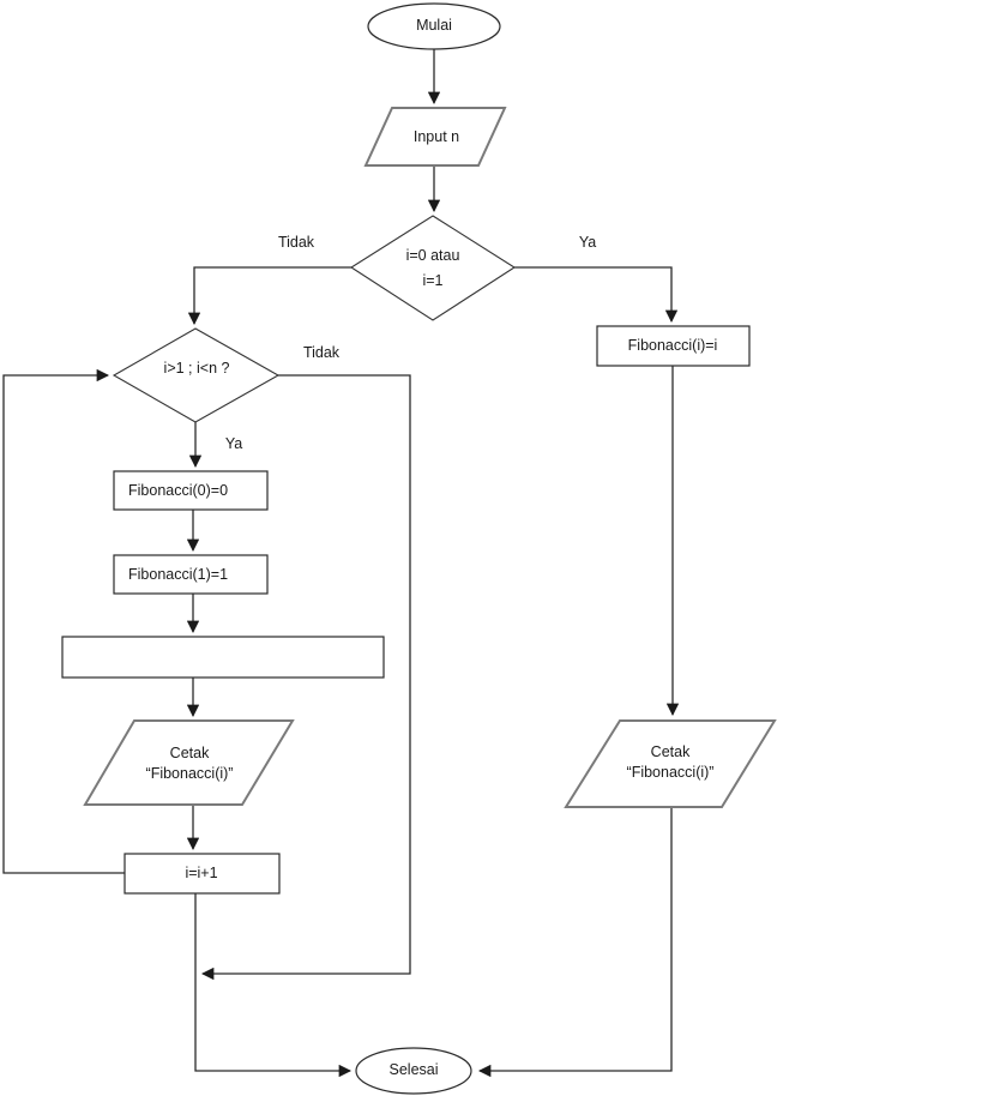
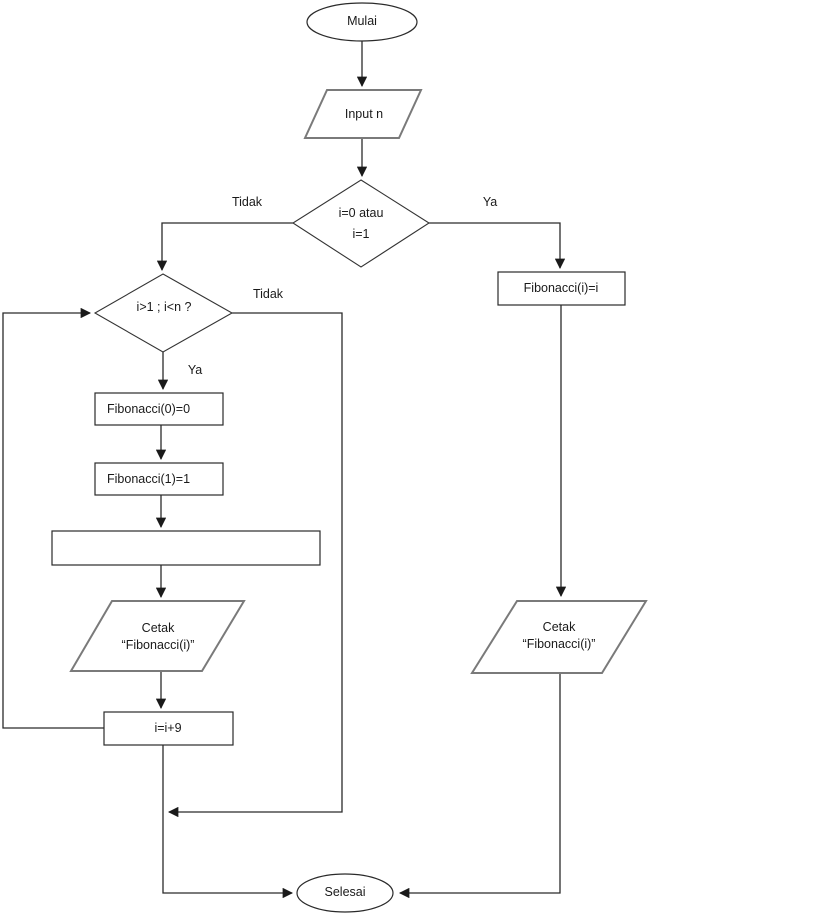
  Mulai
  Input n
  i=0 atau
  i=1
  i>1 ; i<n ?
  Fibonacci(0)=0
  Fibonacci(1)=1
  Cetak
  “Fibonacci(i)”
- i=i+1
+ i=i+9
  Fibonacci(i)=i
  Cetak
  “Fibonacci(i)”
  Selesai
  Tidak
  Ya
  Tidak
  Ya
